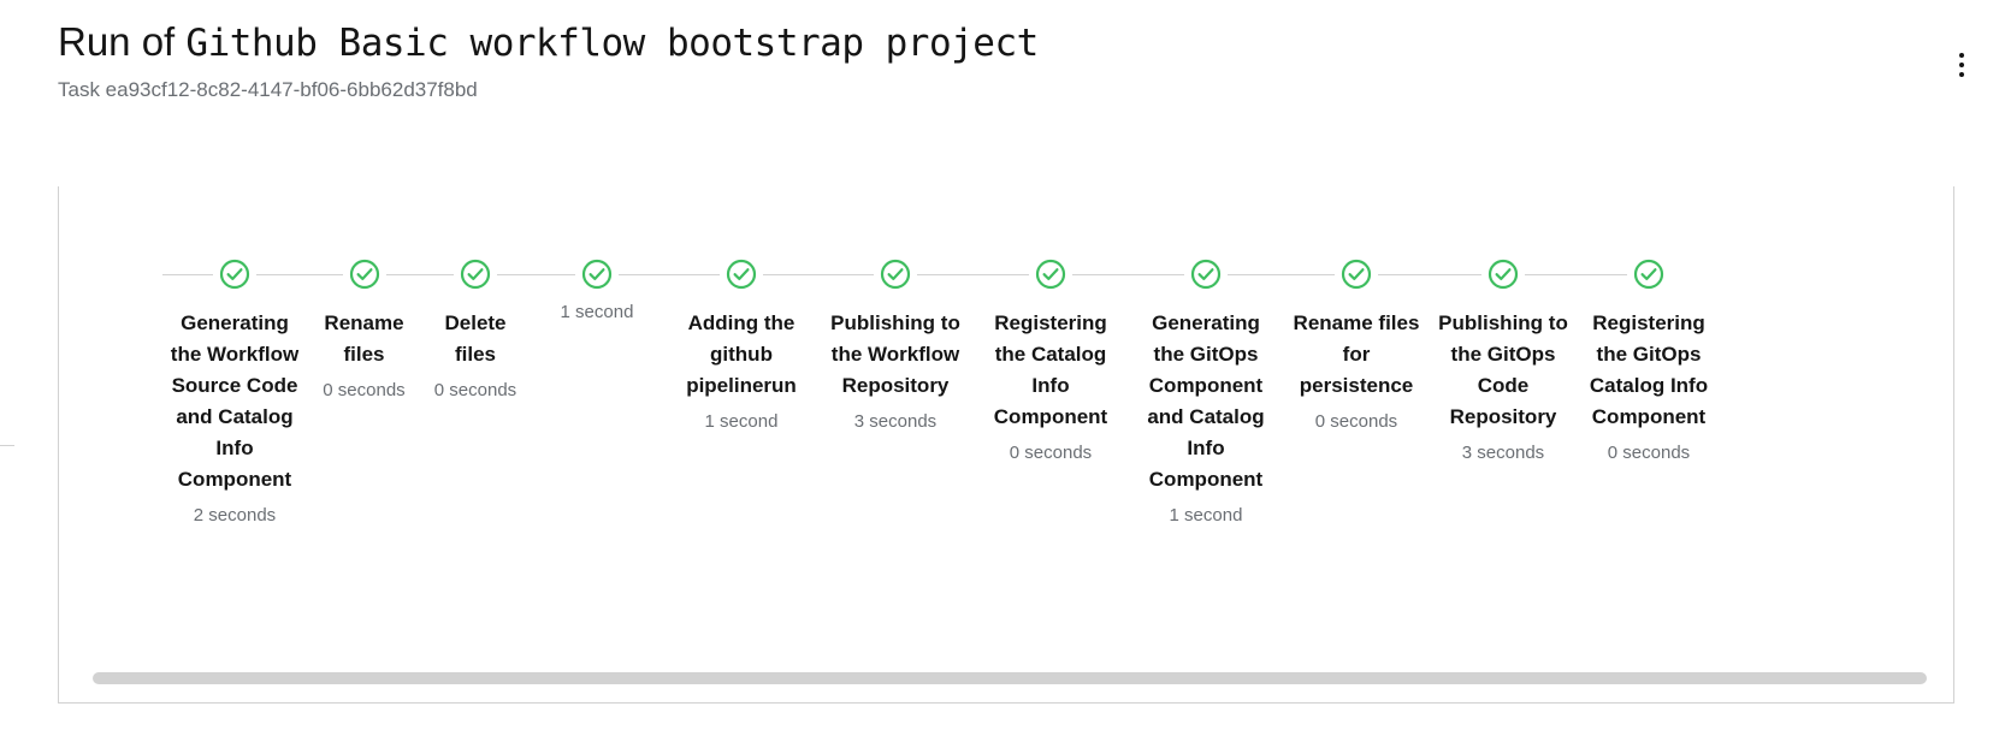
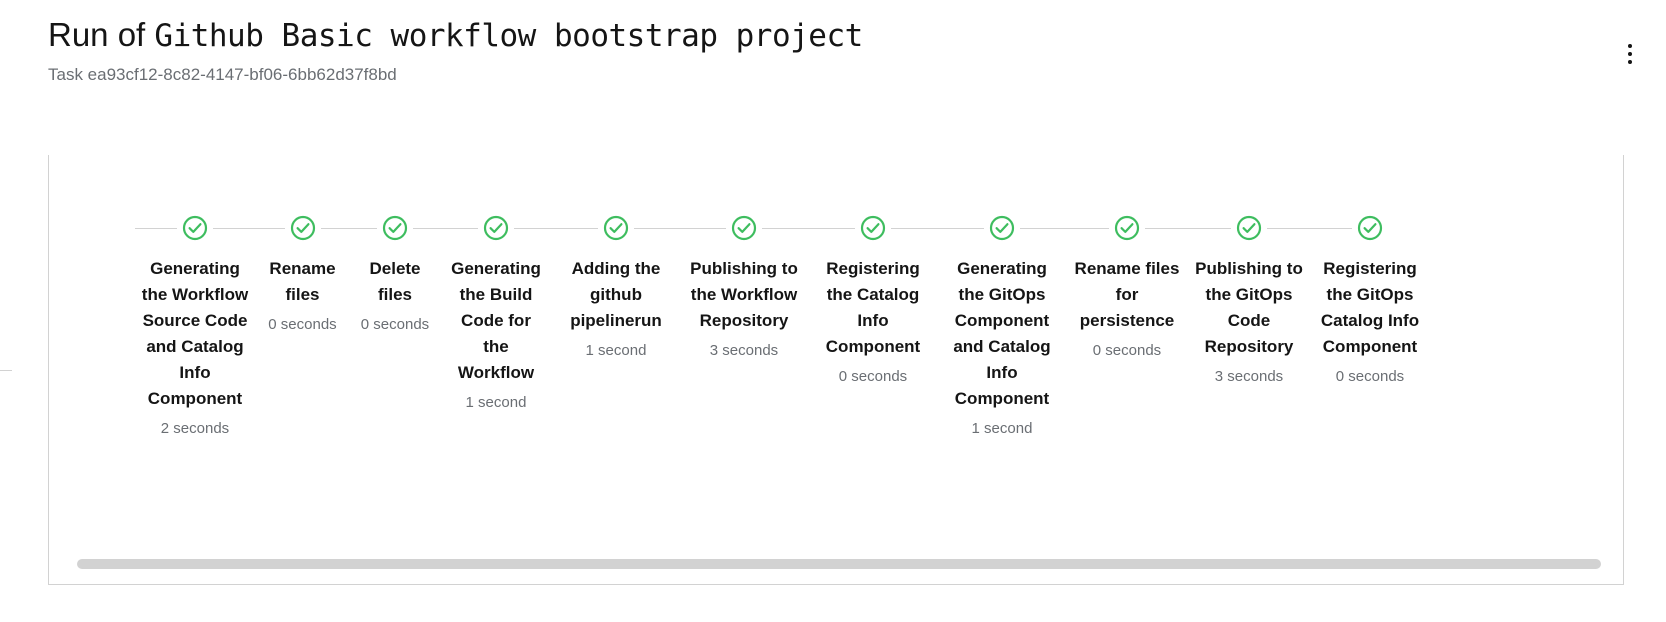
  Run of Github Basic workflow bootstrap project
  Task ea93cf12-8c82-4147-bf06-6bb62d37f8bd
  Generating the Workflow Source Code and Catalog Info Component
  2 seconds
  Rename files
  0 seconds
  Delete files
  0 seconds
+ Generating the Build Code for the Workflow
  1 second
  Adding the github pipelinerun
  1 second
  Publishing to the Workflow Repository
  3 seconds
  Registering the Catalog Info Component
  0 seconds
  Generating the GitOps Component and Catalog Info Component
  1 second
  Rename files for persistence
  0 seconds
  Publishing to the GitOps Code Repository
  3 seconds
  Registering the GitOps Catalog Info Component
  0 seconds
